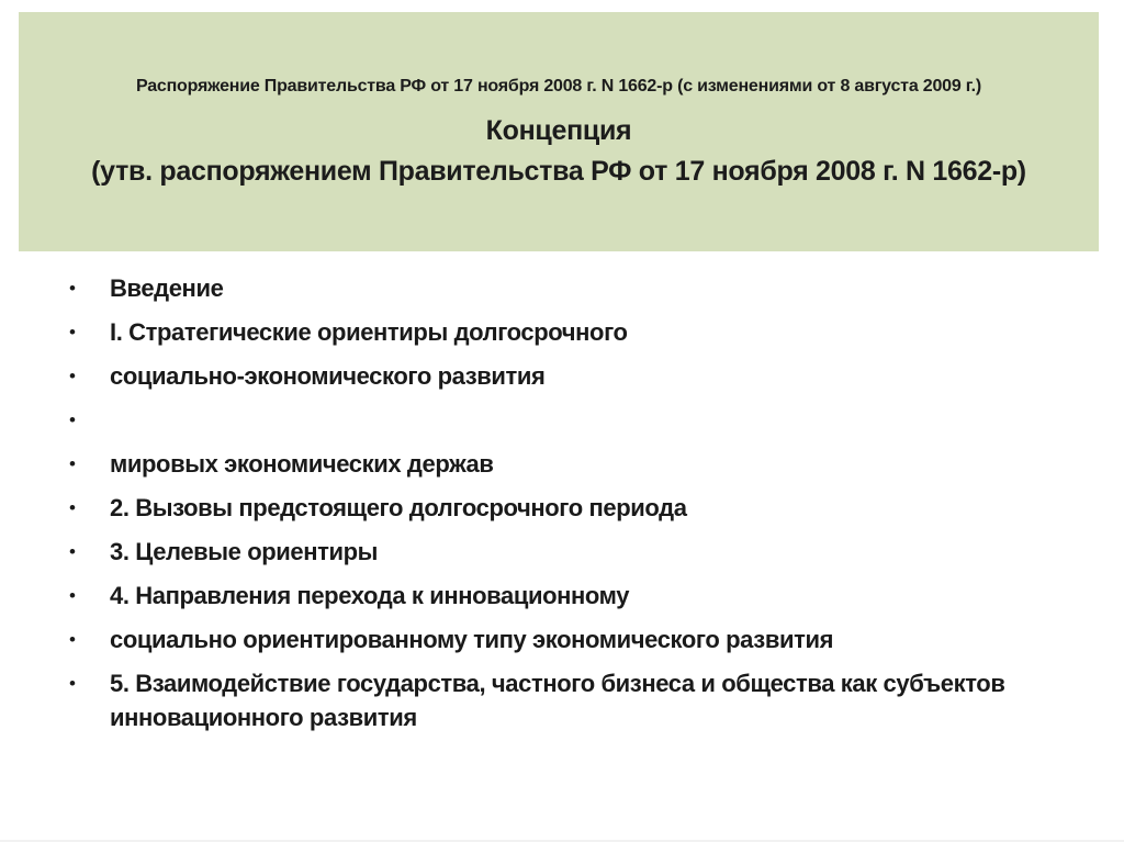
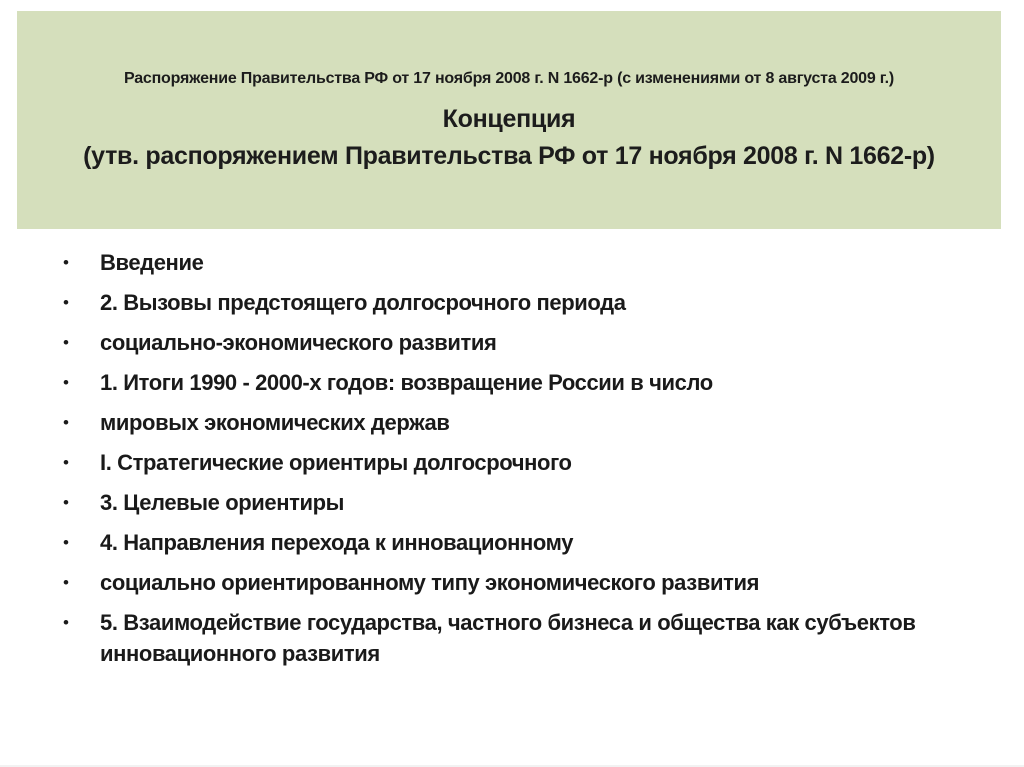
  Распоряжение Правительства РФ от 17 ноября 2008 г. N 1662-р (с изменениями от 8 августа 2009 г.)
  Концепция
  (утв. распоряжением Правительства РФ от 17 ноября 2008 г. N 1662-р)
  •
  Введение
  •
- I. Стратегические ориентиры долгосрочного
+ 2. Вызовы предстоящего долгосрочного периода
  •
  социально-экономического развития
  •
+ 1. Итоги 1990 - 2000-х годов: возвращение России в число
  •
  мировых экономических держав
  •
- 2. Вызовы предстоящего долгосрочного периода
+ I. Стратегические ориентиры долгосрочного
  •
  3. Целевые ориентиры
  •
  4. Направления перехода к инновационному
  •
  социально ориентированному типу экономического развития
  •
  5. Взаимодействие государства, частного бизнеса и общества как субъектов инновационного развития
